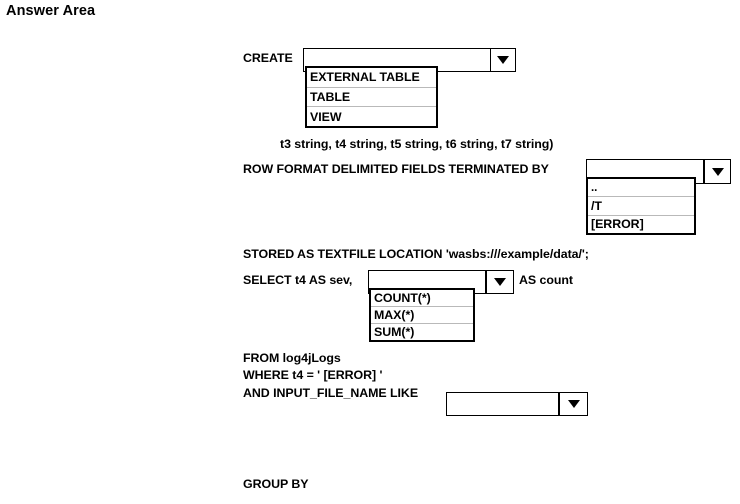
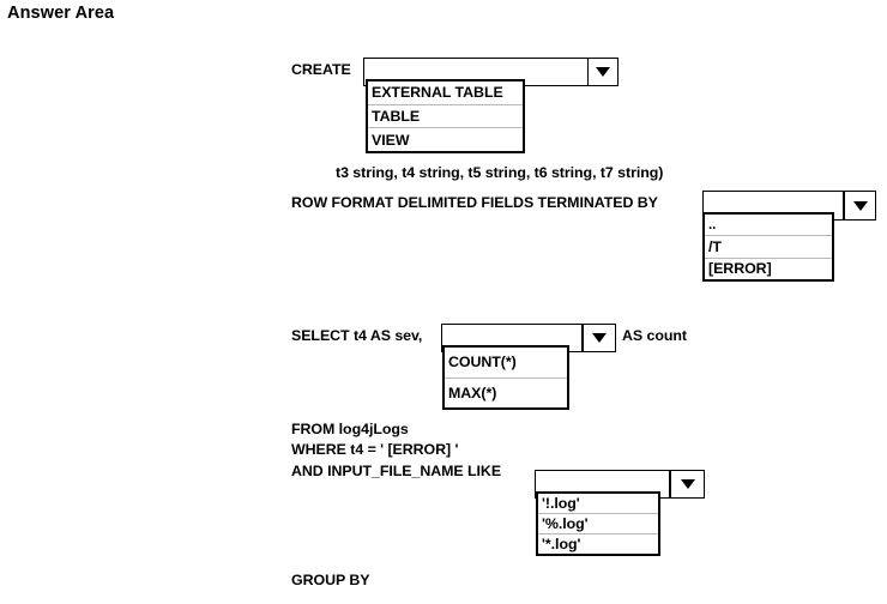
  Answer Area
  CREATE
  EXTERNAL TABLE
  TABLE
  VIEW
  t3 string, t4 string, t5 string, t6 string, t7 string)
  ROW FORMAT DELIMITED FIELDS TERMINATED BY
  ..
  /T
  [ERROR]
- STORED AS TEXTFILE LOCATION 'wasbs:///example/data/';
  SELECT t4 AS sev,
  AS count
  COUNT(*)
  MAX(*)
- SUM(*)
  FROM log4jLogs
  WHERE t4 = ' [ERROR] '
  AND INPUT_FILE_NAME LIKE
+ '!.log'
+ '%.log'
+ '*.log'
  GROUP BY
